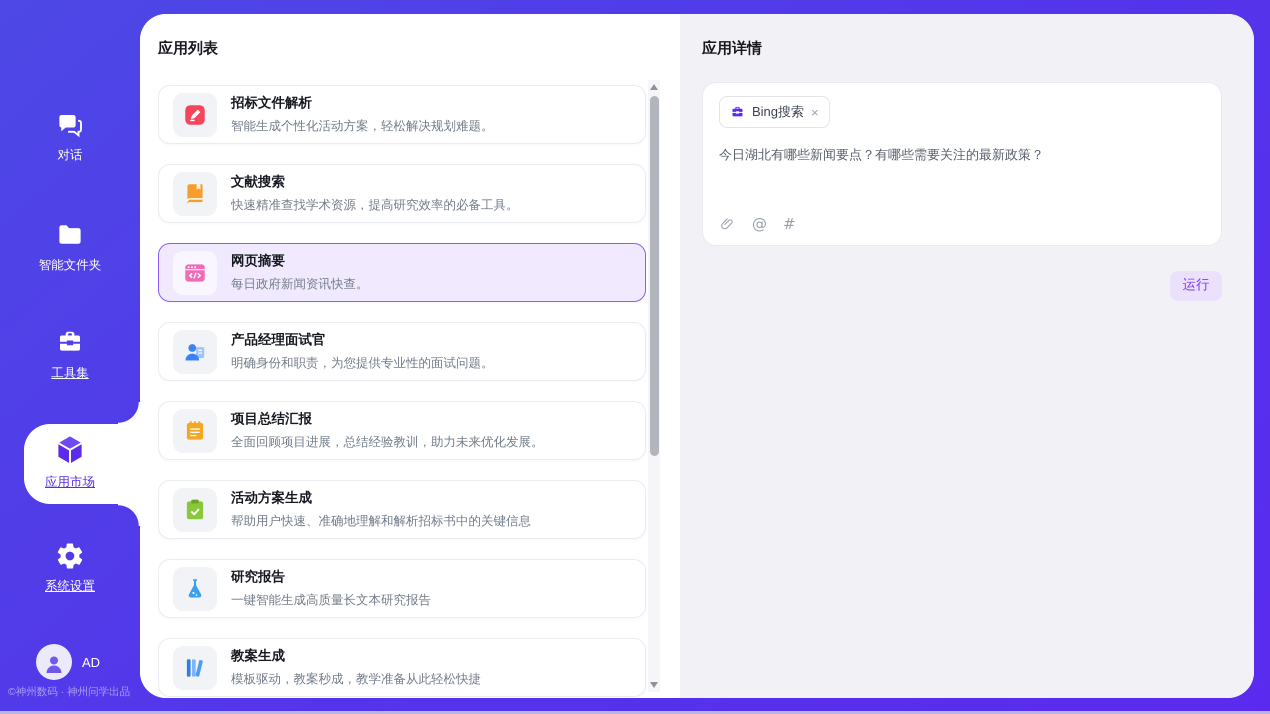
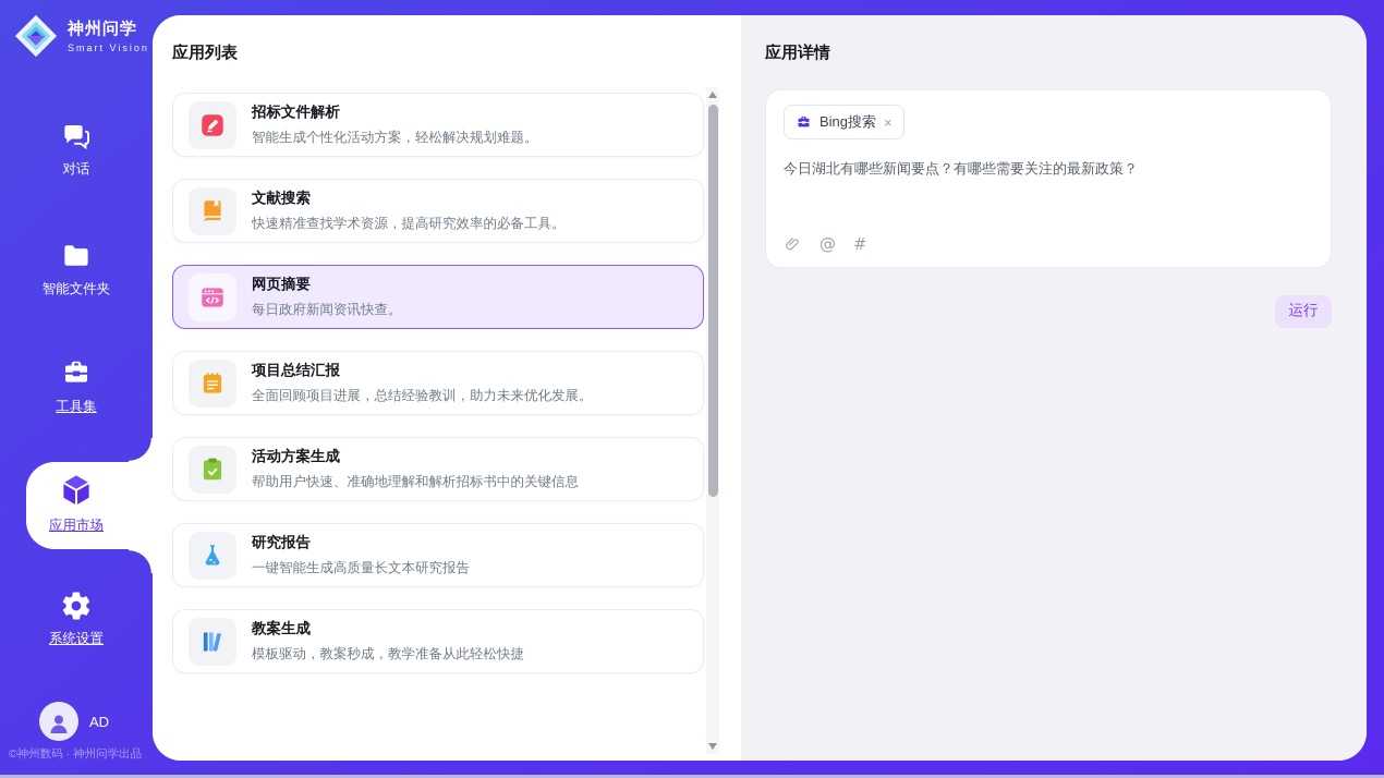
+ 神州问学
+ Smart Vision
  对话
  智能文件夹
  工具集
  应用市场
  系统设置
  AD
  ©神州数码 · 神州问学出品
  应用列表
  招标文件解析
  智能生成个性化活动方案，轻松解决规划难题。
  文献搜索
  快速精准查找学术资源，提高研究效率的必备工具。
  网页摘要
  每日政府新闻资讯快查。
- 产品经理面试官
- 明确身份和职责，为您提供专业性的面试问题。
  项目总结汇报
  全面回顾项目进展，总结经验教训，助力未来优化发展。
  活动方案生成
  帮助用户快速、准确地理解和解析招标书中的关键信息
  研究报告
  一键智能生成高质量长文本研究报告
  教案生成
  模板驱动，教案秒成，教学准备从此轻松快捷
  应用详情
  Bing搜索
  ×
  今日湖北有哪些新闻要点？有哪些需要关注的最新政策？
  @
  #
  运行
